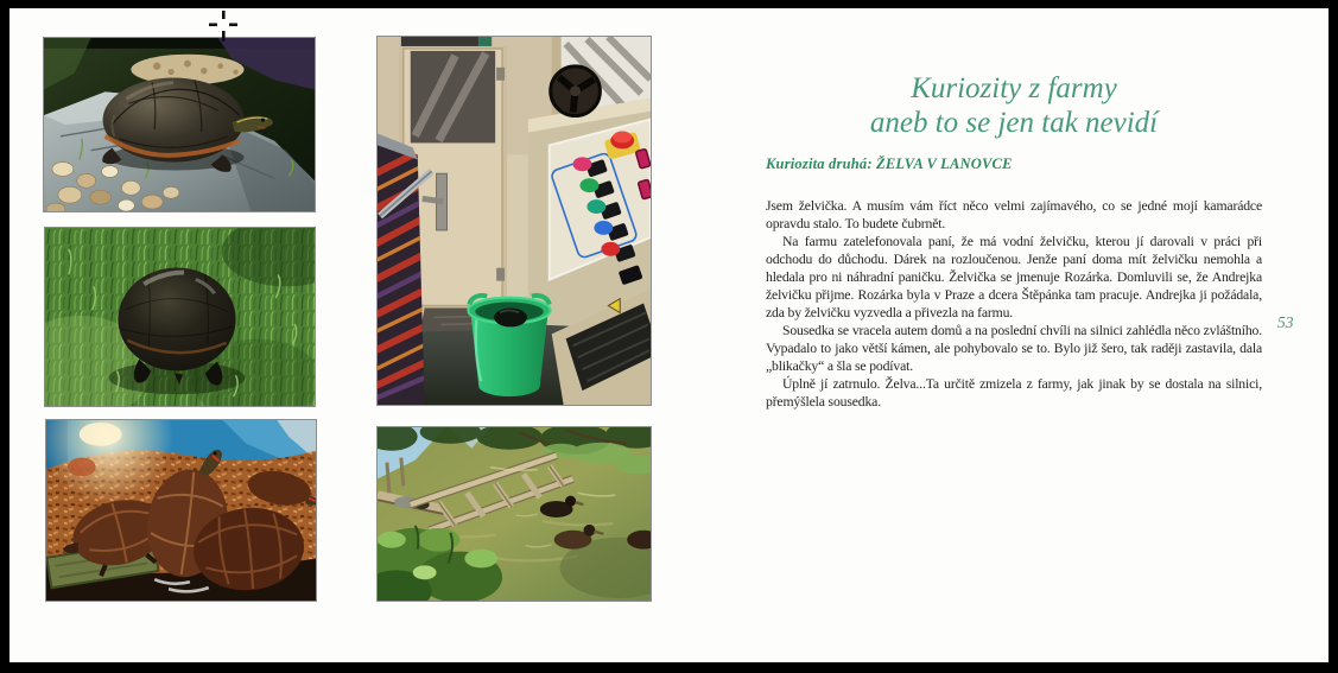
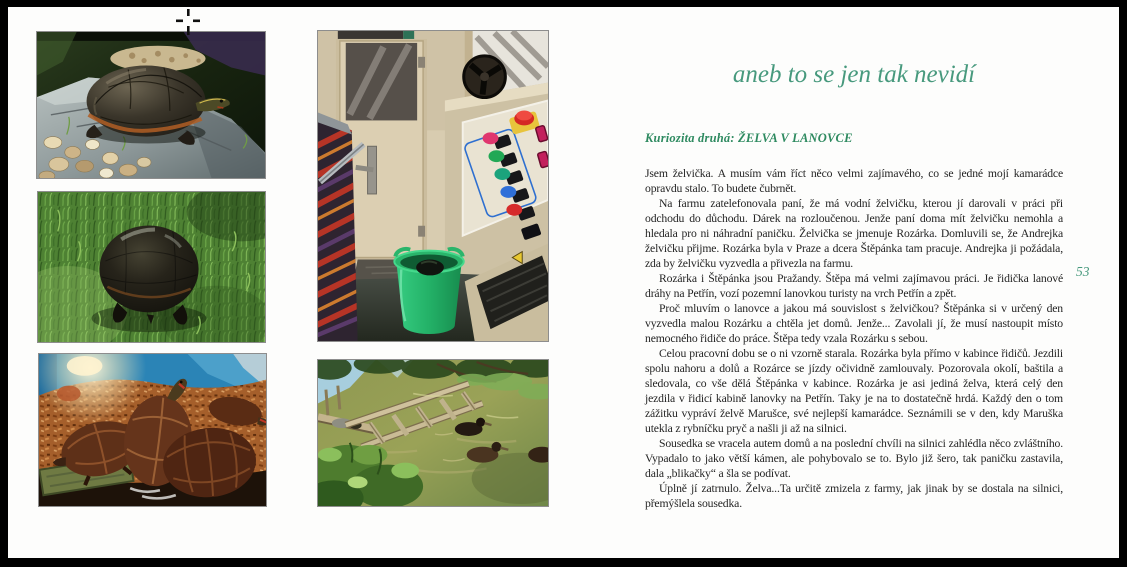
- Kuriozity z farmy
  aneb to se jen tak nevidí
  Kuriozita druhá: ŽELVA V LANOVCE
  Jsem želvička. A musím vám říct něco velmi zajímavého, co se jedné mojí kamarádce opravdu stalo. To budete čubrnět.
  Na farmu zatelefonovala paní, že má vodní želvičku, kterou jí darovali v práci při odchodu do důchodu. Dárek na rozloučenou. Jenže paní doma mít želvičku nemohla a hledala pro ni náhradní paničku. Želvička se jmenuje Rozárka. Domluvili se, že Andrejka želvičku přijme. Rozárka byla v Praze a dcera Štěpánka tam pracuje. Andrejka ji požádala, zda by želvičku vyzvedla a přivezla na farmu.
+ Rozárka i Štěpánka jsou Pražandy. Štěpa má velmi zajímavou práci. Je řidička lanové dráhy na Petřín, vozí pozemní lanovkou turisty na vrch Petřín a zpět.
+ Proč mluvím o lanovce a jakou má souvislost s želvičkou? Štěpánka si v určený den vyzvedla malou Rozárku a chtěla jet domů. Jenže... Zavolali jí, že musí nastoupit místo nemocného řidiče do práce. Štěpa tedy vzala Rozárku s sebou.
+ Celou pracovní dobu se o ni vzorně starala. Rozárka byla přímo v kabince řidičů. Jezdili spolu nahoru a dolů a Rozárce se jízdy očividně zamlouvaly. Pozorovala okolí, baštila a sledovala, co vše dělá Štěpánka v kabince. Rozárka je asi jediná želva, která celý den jezdila v řidicí kabině lanovky na Petřín. Taky je na to dostatečně hrdá. Každý den o tom zážitku vypráví želvě Marušce, své nejlepší kamarádce. Seznámili se v den, kdy Maruška utekla z rybníčku pryč a našli ji až na silnici.
- Sousedka se vracela autem domů a na poslední chvíli na silnici zahlédla něco zvláštního. Vypadalo to jako větší kámen, ale pohybovalo se to. Bylo již šero, tak raději zastavila, dala „blikačky“ a šla se podívat.
+ Sousedka se vracela autem domů a na poslední chvíli na silnici zahlédla něco zvláštního. Vypadalo to jako větší kámen, ale pohybovalo se to. Bylo již šero, tak paničku zastavila, dala „blikačky“ a šla se podívat.
  Úplně jí zatrnulo. Želva...Ta určitě zmizela z farmy, jak jinak by se dostala na silnici, přemýšlela sousedka.
  53
